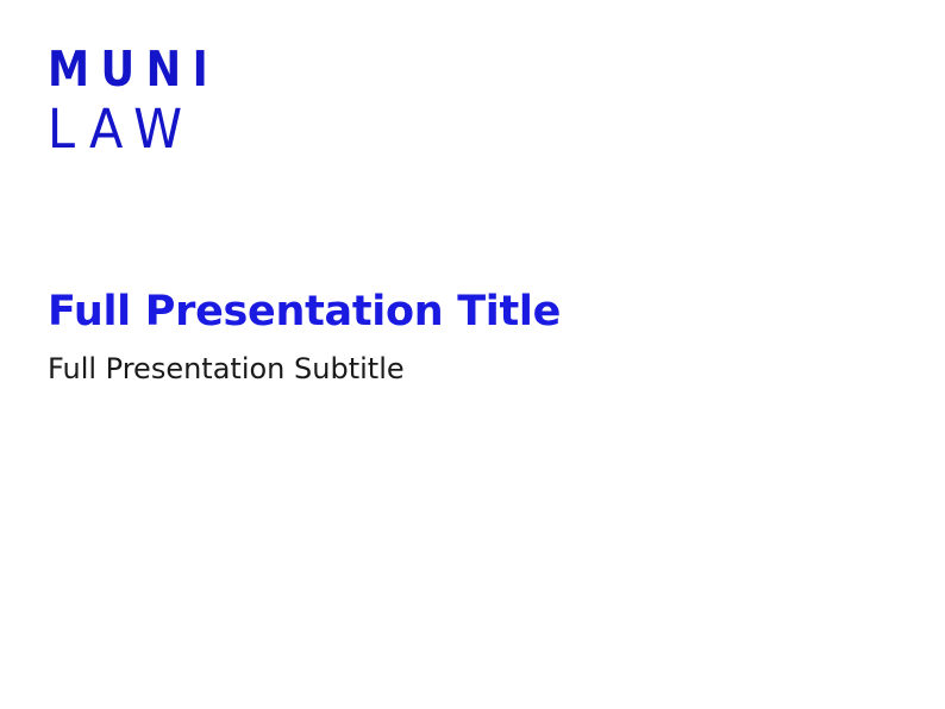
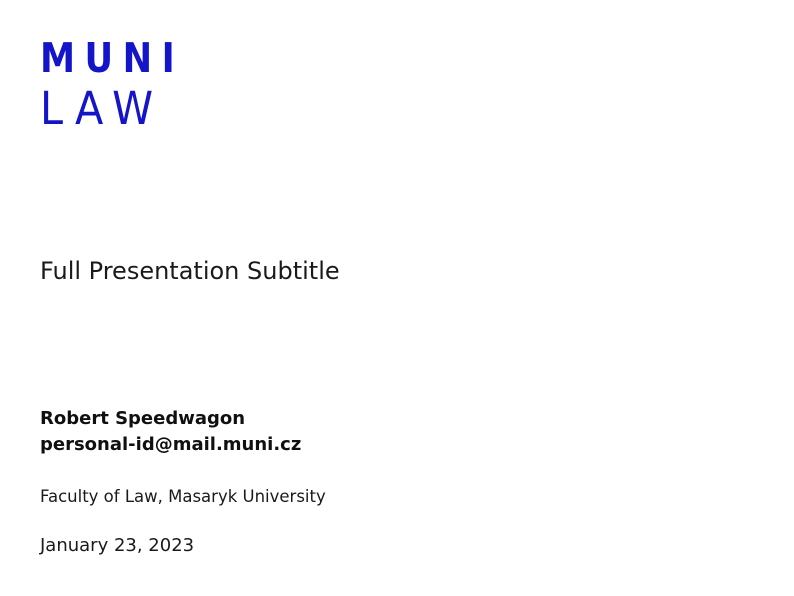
  MUNI
  LAW
- Full Presentation Title
  Full Presentation Subtitle
+ Robert Speedwagon
+ personal-id@mail.muni.cz
+ Faculty of Law, Masaryk University
+ January 23, 2023
